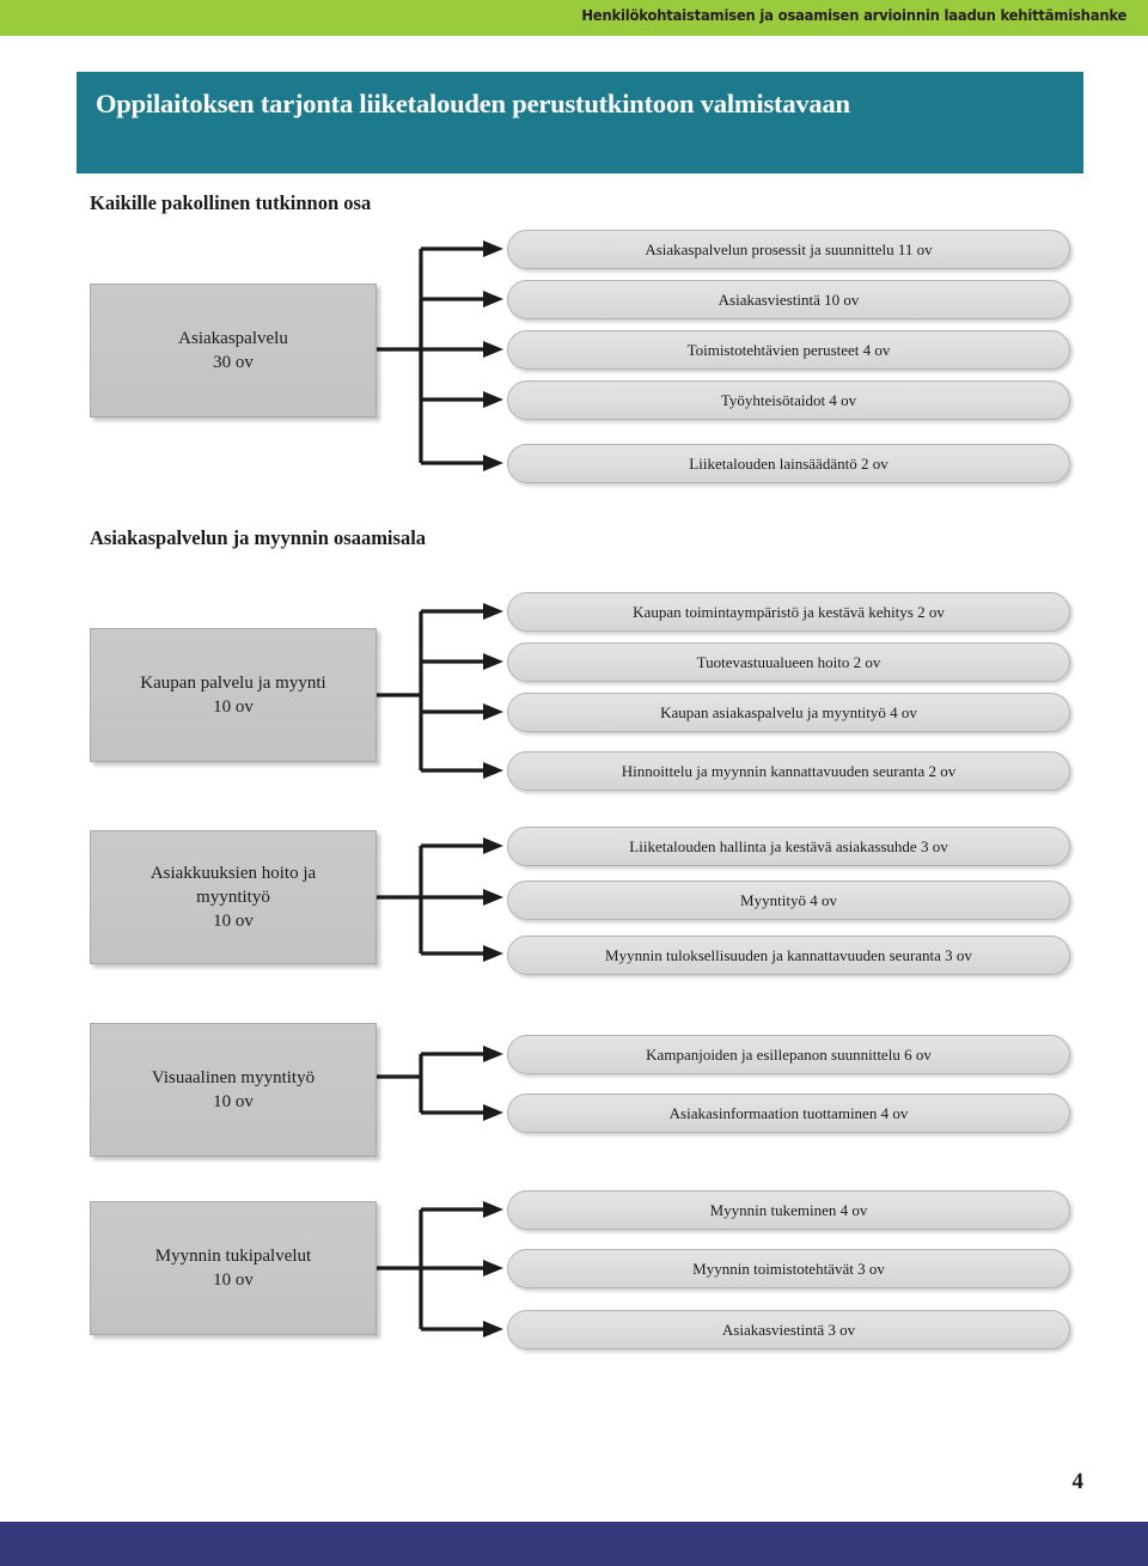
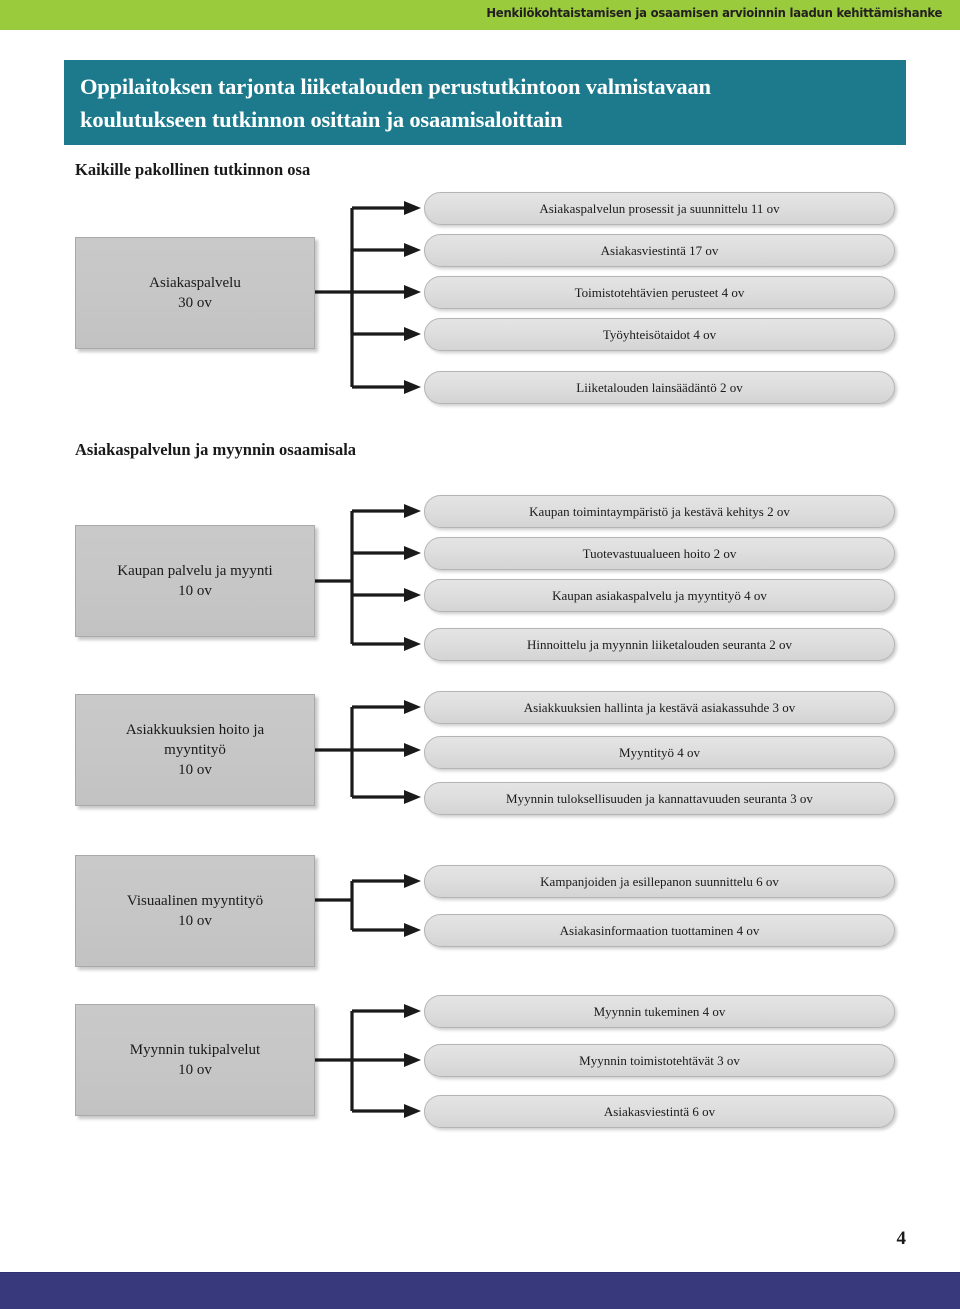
  Henkilökohtaistamisen ja osaamisen arvioinnin laadun kehittämishanke
  Oppilaitoksen tarjonta liiketalouden perustutkintoon valmistavaan
+ koulutukseen tutkinnon osittain ja osaamisaloittain
  Kaikille pakollinen tutkinnon osa
  Asiakaspalvelu
  30 ov
  Asiakaspalvelun prosessit ja suunnittelu 11 ov
- Asiakasviestintä 10 ov
+ Asiakasviestintä 17 ov
  Toimistotehtävien perusteet 4 ov
  Työyhteisötaidot 4 ov
  Liiketalouden lainsäädäntö 2 ov
  Asiakaspalvelun ja myynnin osaamisala
  Kaupan palvelu ja myynti
  10 ov
  Kaupan toimintaympäristö ja kestävä kehitys 2 ov
  Tuotevastuualueen hoito 2 ov
  Kaupan asiakaspalvelu ja myyntityö 4 ov
- Hinnoittelu ja myynnin kannattavuuden seuranta 2 ov
+ Hinnoittelu ja myynnin liiketalouden seuranta 2 ov
  Asiakkuuksien hoito ja
  myyntityö
  10 ov
- Liiketalouden hallinta ja kestävä asiakassuhde 3 ov
+ Asiakkuuksien hallinta ja kestävä asiakassuhde 3 ov
  Myyntityö 4 ov
  Myynnin tuloksellisuuden ja kannattavuuden seuranta 3 ov
  Visuaalinen myyntityö
  10 ov
  Kampanjoiden ja esillepanon suunnittelu 6 ov
  Asiakasinformaation tuottaminen 4 ov
  Myynnin tukipalvelut
  10 ov
  Myynnin tukeminen 4 ov
  Myynnin toimistotehtävät 3 ov
- Asiakasviestintä 3 ov
+ Asiakasviestintä 6 ov
  4
